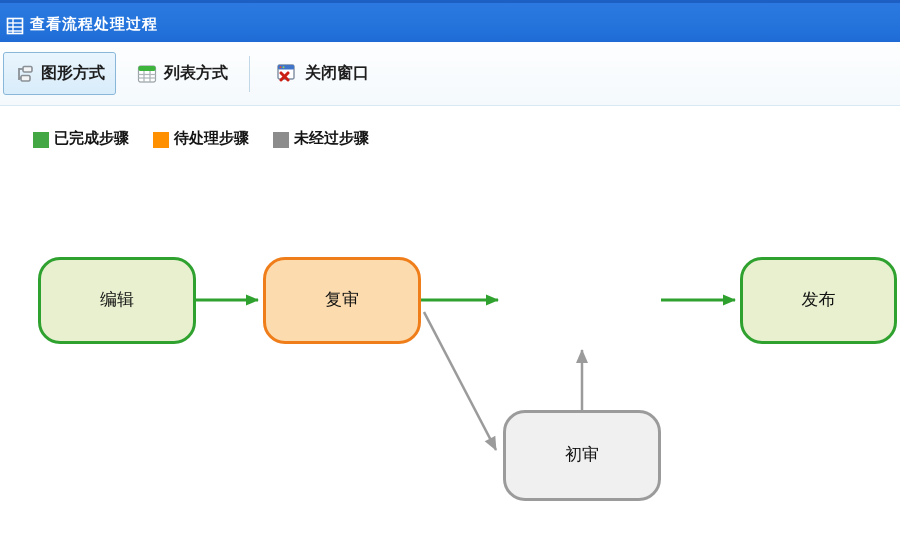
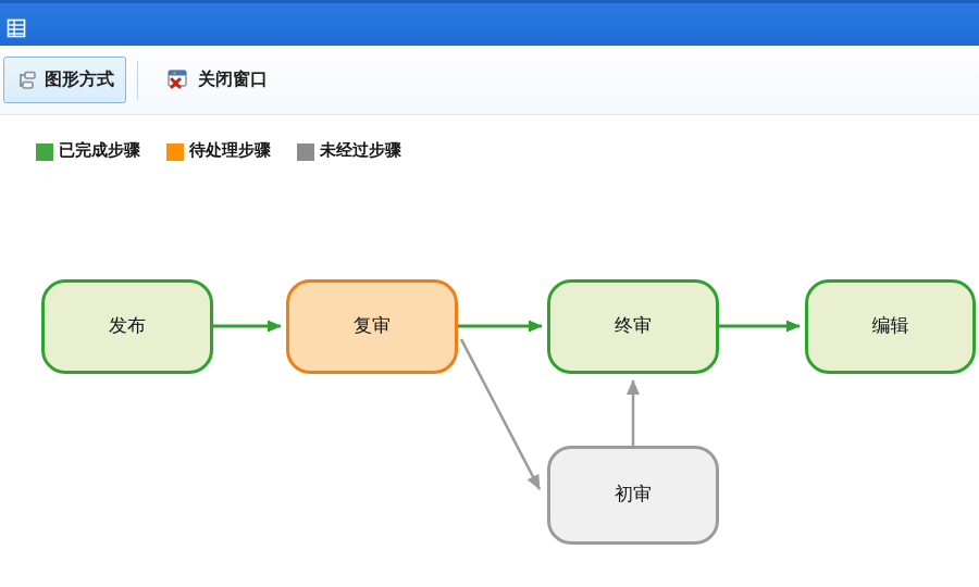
- 查看流程处理过程
  图形方式
- 列表方式
  关闭窗口
  已完成步骤
  待处理步骤
  未经过步骤
- 编辑
+ 发布
  复审
+ 终审
- 发布
+ 编辑
  初审
